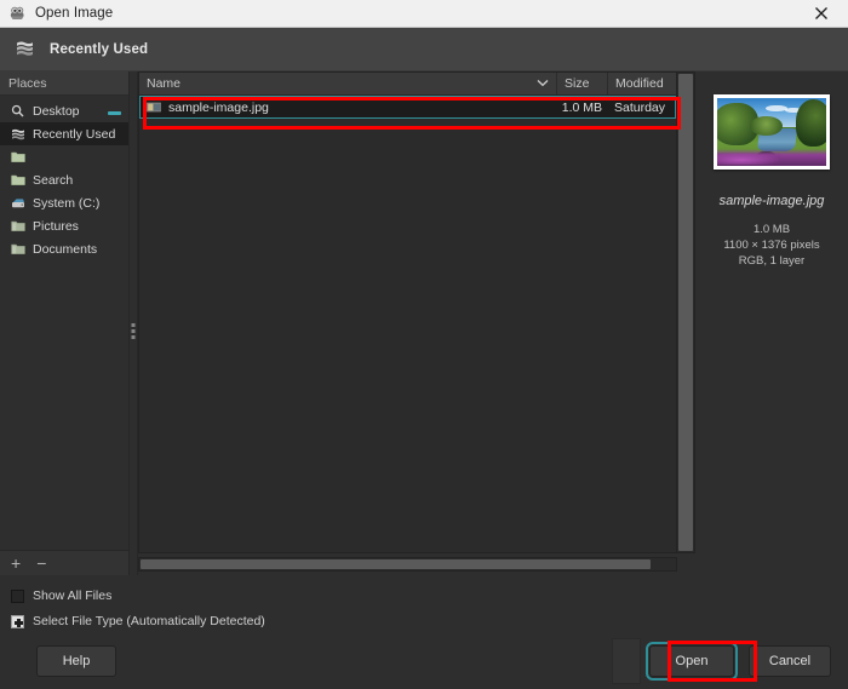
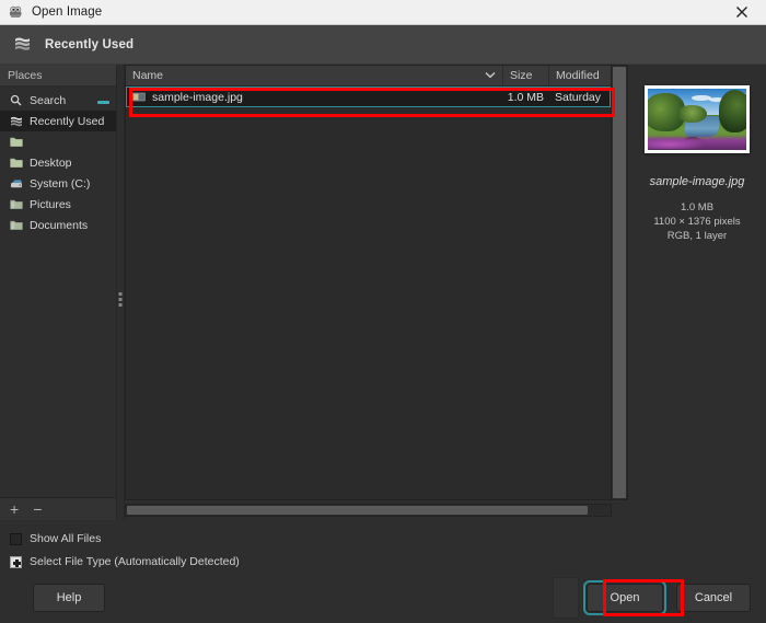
  Open Image
  Recently Used
  Places
- Desktop
+ Search
  Recently Used
- Search
+ Desktop
  System (C:)
  Pictures
  Documents
  +
  −
  Name
  Size
  Modified
  sample-image.jpg
  1.0 MB
  Saturday
  sample-image.jpg
  1.0 MB
  1100 × 1376 pixels
  RGB, 1 layer
  Show All Files
  Select File Type (Automatically Detected)
  Help
  Open
  Cancel
